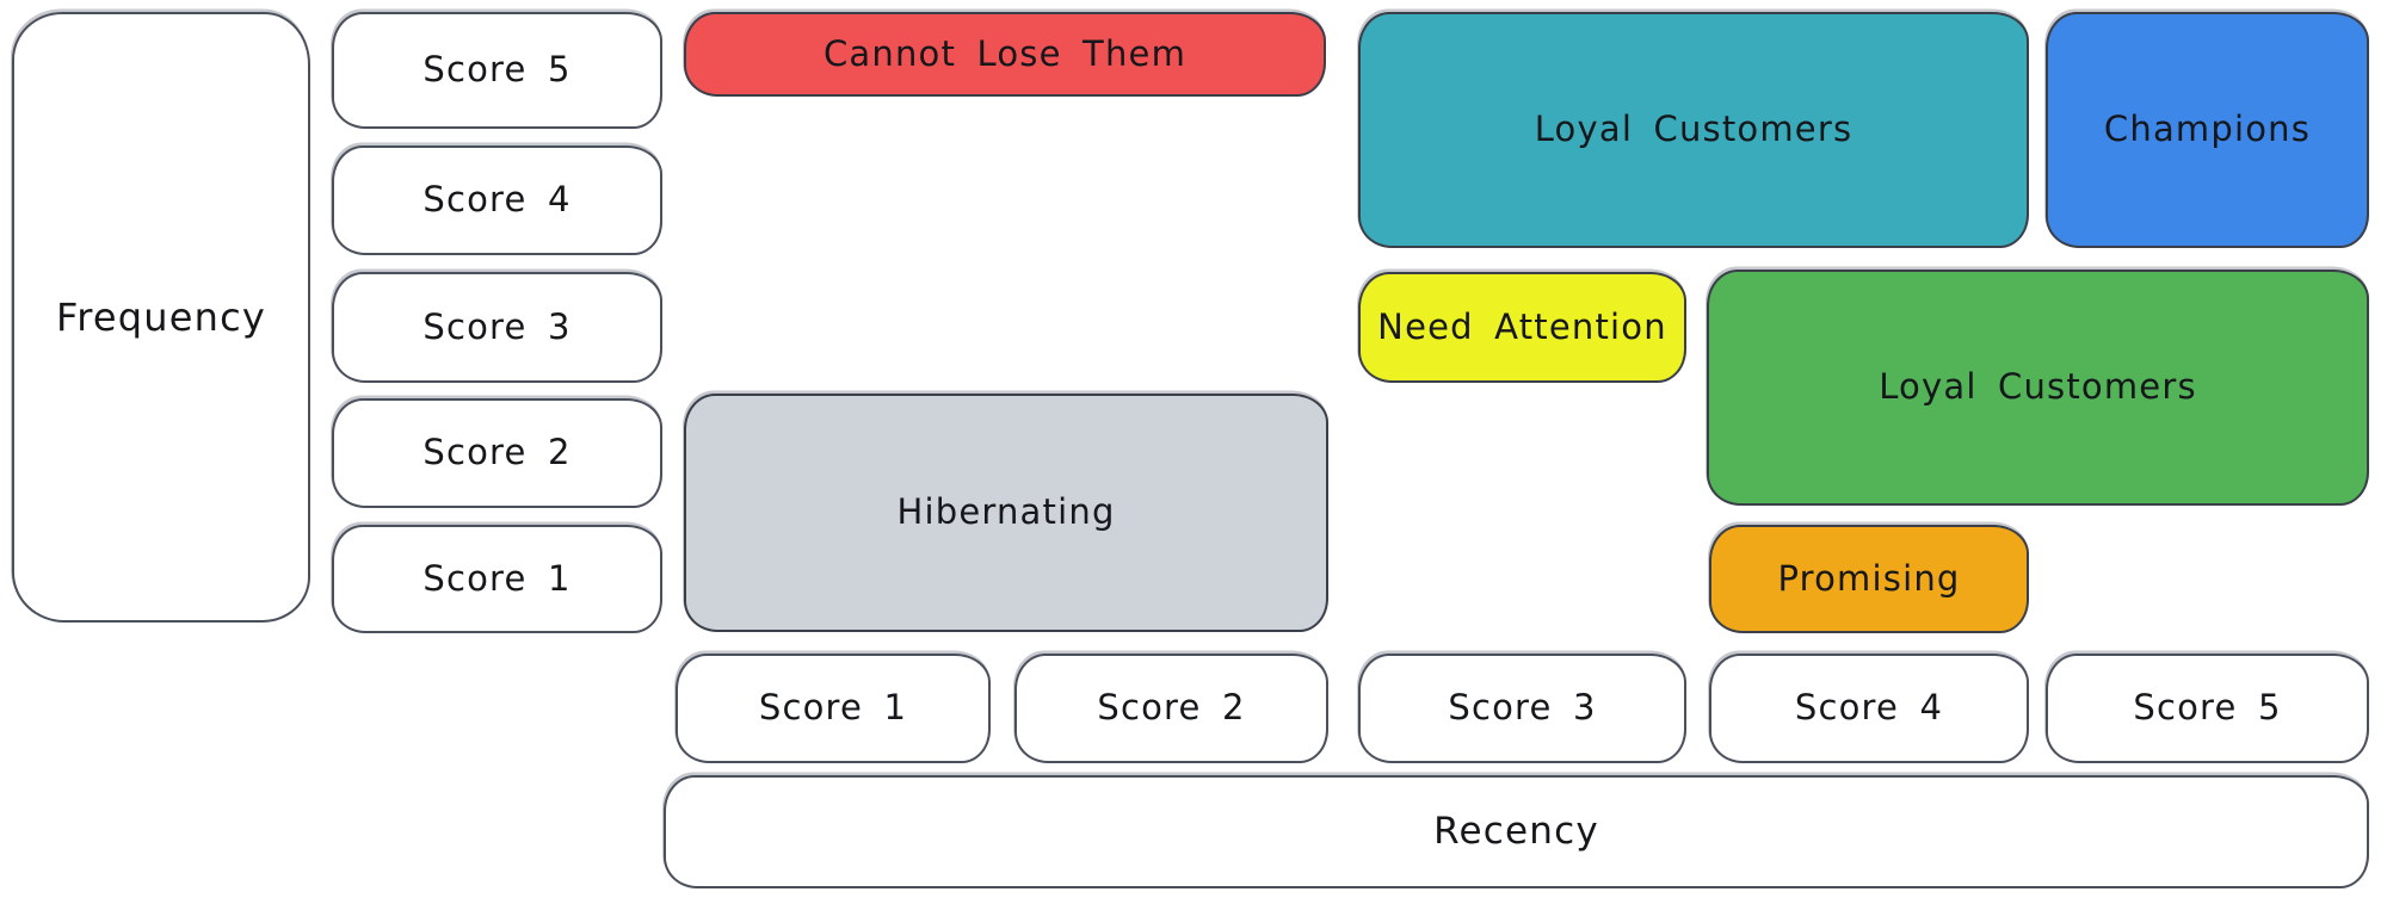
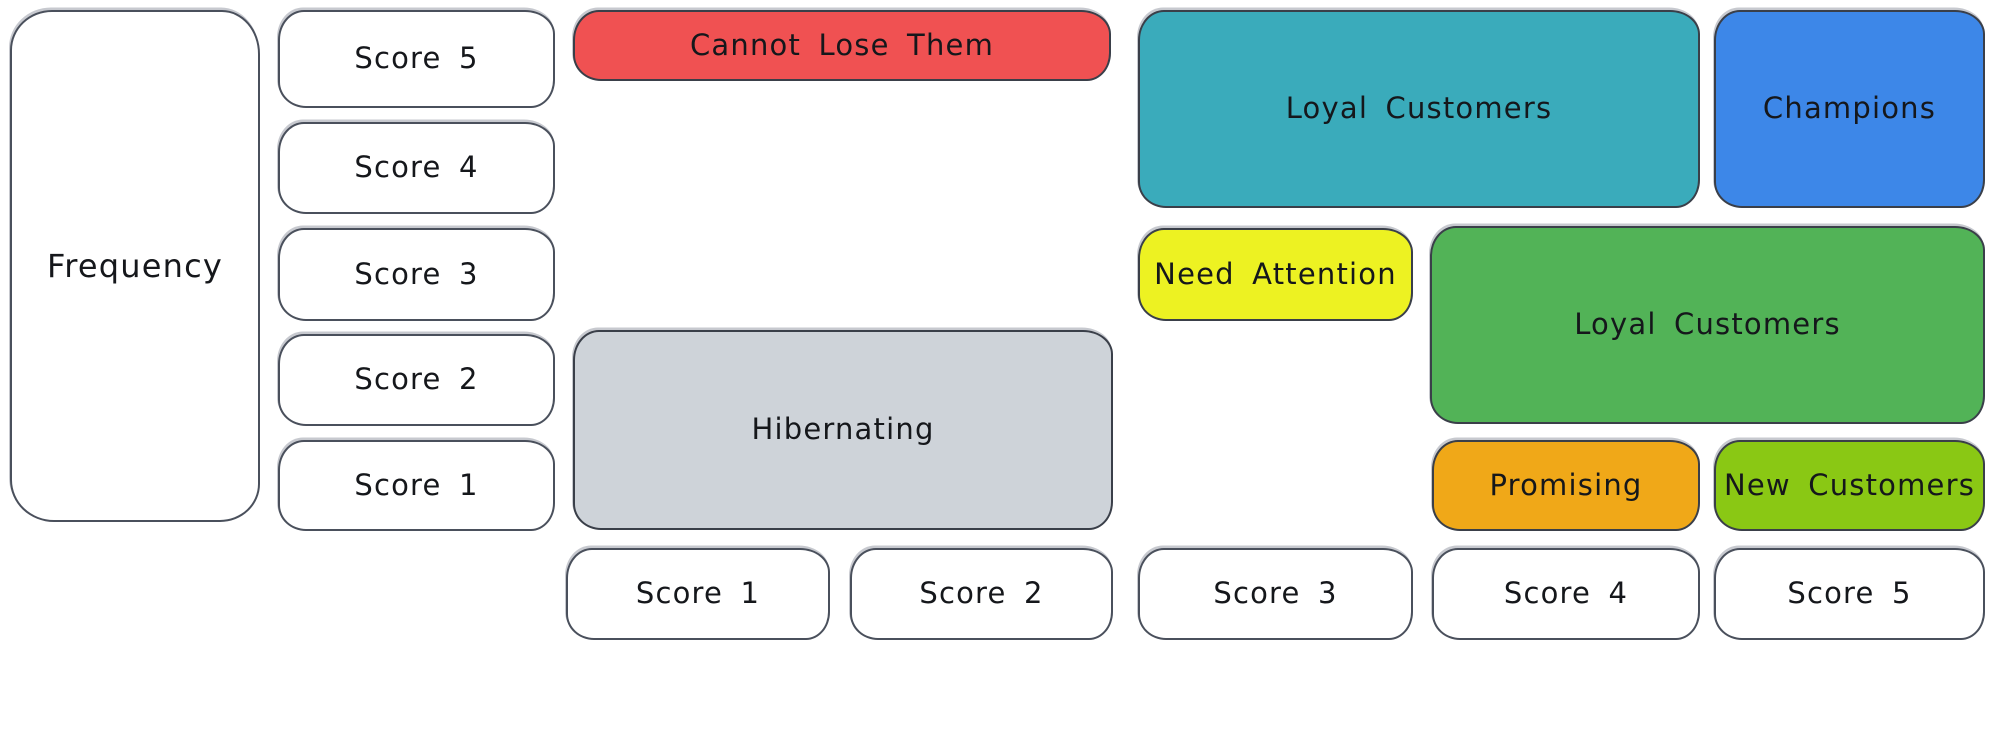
  Frequency
  Score 5
  Score 4
  Score 3
  Score 2
  Score 1
  Cannot Lose Them
  Hibernating
  Loyal Customers
  Champions
  Need Attention
  Loyal Customers
  Promising
+ New Customers
  Score 1
  Score 2
  Score 3
  Score 4
  Score 5
- Recency
